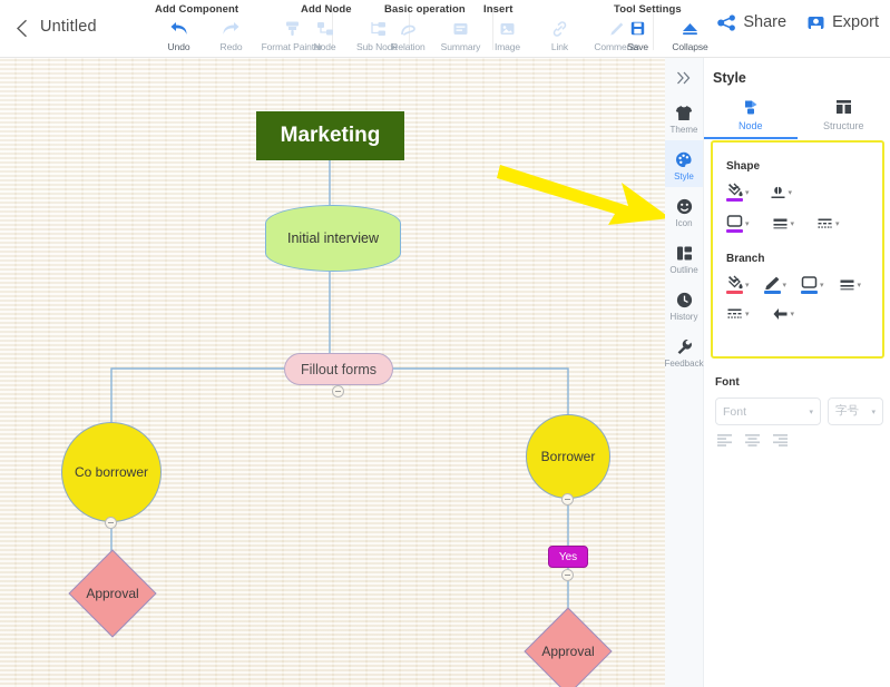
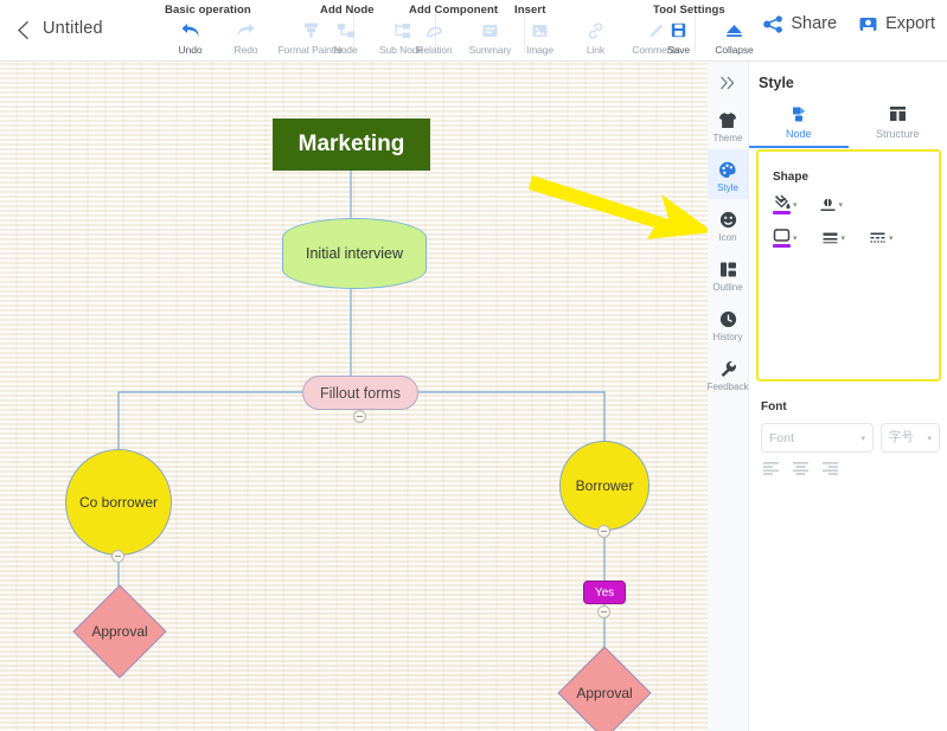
  Untitled
- Add Component
+ Basic operation
  Undo
  Redo
  Format Painter
  Add Node
  Node
  Sub Node
- Basic operation
+ Add Component
  Relation
  Summary
  Insert
  Image
  Link
  Comments
  Tool Settings
  Save
  Collapse
  Share
  Export
  Marketing
  Initial interview
  Fillout forms
  Co borrower
  Borrower
  Yes
  Approval
  Approval
  Theme
  Style
  Icon
  Outline
  History
  Feedback
  Style
  Node
  Structure
  Shape
- Branch
  Font
  Font
  字号
